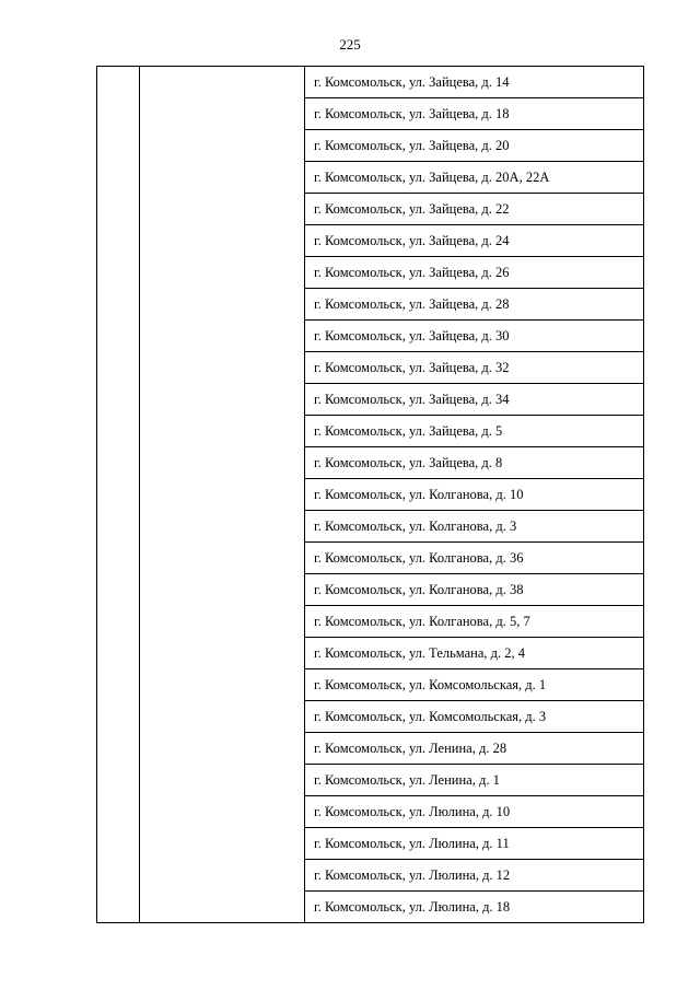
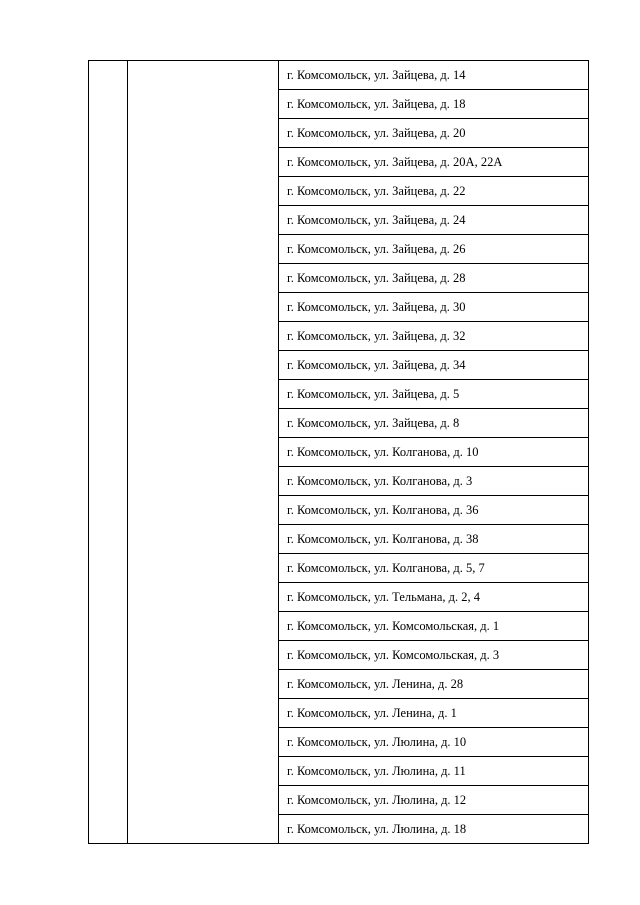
- 225
  		г. Комсомольск, ул. Зайцева, д. 14
  г. Комсомольск, ул. Зайцева, д. 18
  г. Комсомольск, ул. Зайцева, д. 20
  г. Комсомольск, ул. Зайцева, д. 20А, 22А
  г. Комсомольск, ул. Зайцева, д. 22
  г. Комсомольск, ул. Зайцева, д. 24
  г. Комсомольск, ул. Зайцева, д. 26
  г. Комсомольск, ул. Зайцева, д. 28
  г. Комсомольск, ул. Зайцева, д. 30
  г. Комсомольск, ул. Зайцева, д. 32
  г. Комсомольск, ул. Зайцева, д. 34
  г. Комсомольск, ул. Зайцева, д. 5
  г. Комсомольск, ул. Зайцева, д. 8
  г. Комсомольск, ул. Колганова, д. 10
  г. Комсомольск, ул. Колганова, д. 3
  г. Комсомольск, ул. Колганова, д. 36
  г. Комсомольск, ул. Колганова, д. 38
  г. Комсомольск, ул. Колганова, д. 5, 7
  г. Комсомольск, ул. Тельмана, д. 2, 4
  г. Комсомольск, ул. Комсомольская, д. 1
  г. Комсомольск, ул. Комсомольская, д. 3
  г. Комсомольск, ул. Ленина, д. 28
  г. Комсомольск, ул. Ленина, д. 1
  г. Комсомольск, ул. Люлина, д. 10
  г. Комсомольск, ул. Люлина, д. 11
  г. Комсомольск, ул. Люлина, д. 12
  г. Комсомольск, ул. Люлина, д. 18
